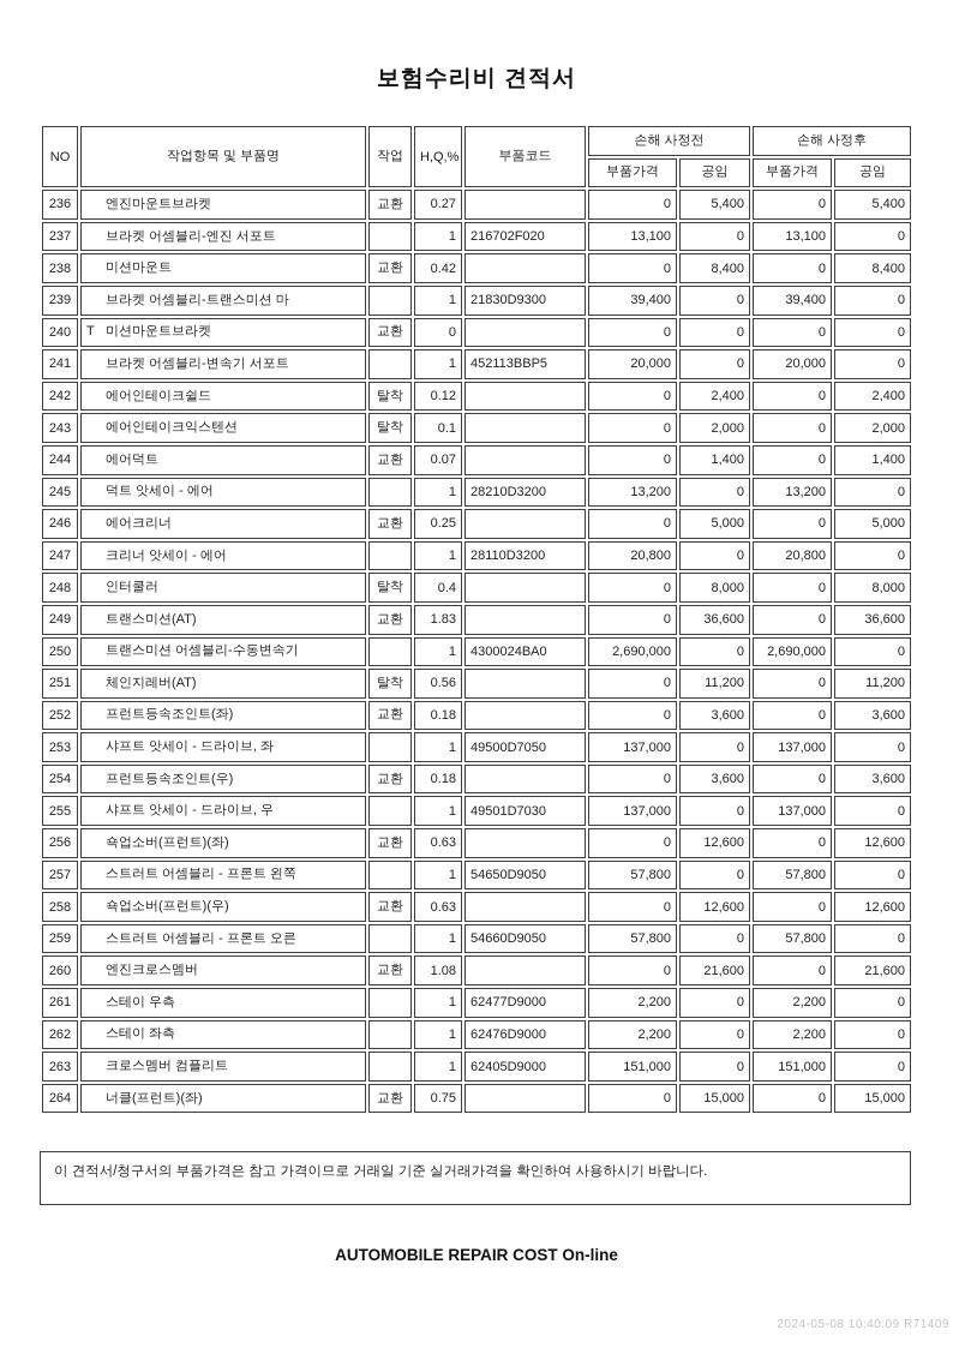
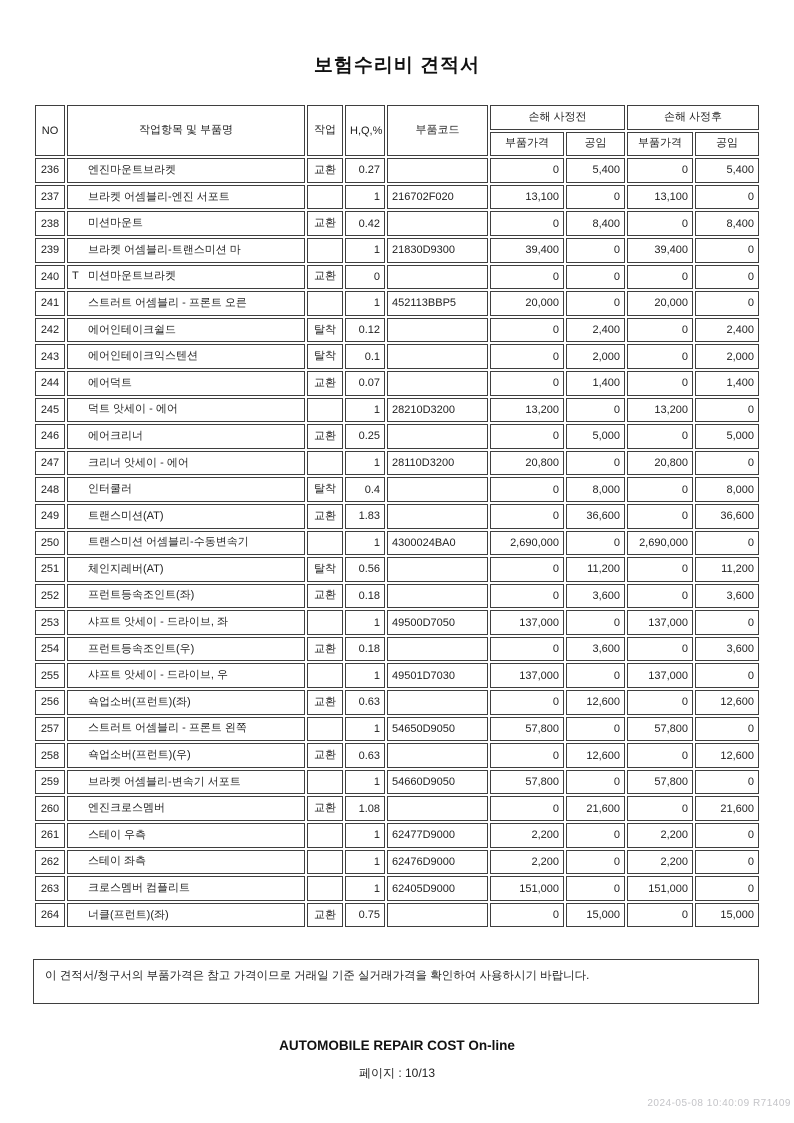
  보험수리비 견적서
  NO	작업항목 및 부품명	작업	H,Q,%	부품코드	손해 사정전	손해 사정후
  부품가격	공임	부품가격	공임
  236	엔진마운트브라켓	교환	0.27		0	5,400	0	5,400
  237	브라켓 어셈블리-엔진 서포트		1	216702F020	13,100	0	13,100	0
  238	미션마운트	교환	0.42		0	8,400	0	8,400
  239	브라켓 어셈블리-트랜스미션 마		1	21830D9300	39,400	0	39,400	0
  240	T 미션마운트브라켓	교환	0		0	0	0	0
- 241	브라켓 어셈블리-변속기 서포트		1	452113BBP5	20,000	0	20,000	0
+ 241	스트러트 어셈블리 - 프론트 오른		1	452113BBP5	20,000	0	20,000	0
  242	에어인테이크쉴드	탈착	0.12		0	2,400	0	2,400
  243	에어인테이크익스텐션	탈착	0.1		0	2,000	0	2,000
  244	에어덕트	교환	0.07		0	1,400	0	1,400
  245	덕트 앗세이 - 에어		1	28210D3200	13,200	0	13,200	0
  246	에어크리너	교환	0.25		0	5,000	0	5,000
  247	크리너 앗세이 - 에어		1	28110D3200	20,800	0	20,800	0
  248	인터쿨러	탈착	0.4		0	8,000	0	8,000
  249	트랜스미션(AT)	교환	1.83		0	36,600	0	36,600
  250	트랜스미션 어셈블리-수동변속기		1	4300024BA0	2,690,000	0	2,690,000	0
  251	체인지레버(AT)	탈착	0.56		0	11,200	0	11,200
  252	프런트등속조인트(좌)	교환	0.18		0	3,600	0	3,600
  253	샤프트 앗세이 - 드라이브, 좌		1	49500D7050	137,000	0	137,000	0
  254	프런트등속조인트(우)	교환	0.18		0	3,600	0	3,600
  255	샤프트 앗세이 - 드라이브, 우		1	49501D7030	137,000	0	137,000	0
  256	쇽업소버(프런트)(좌)	교환	0.63		0	12,600	0	12,600
  257	스트러트 어셈블리 - 프론트 왼쪽		1	54650D9050	57,800	0	57,800	0
  258	쇽업소버(프런트)(우)	교환	0.63		0	12,600	0	12,600
- 259	스트러트 어셈블리 - 프론트 오른		1	54660D9050	57,800	0	57,800	0
+ 259	브라켓 어셈블리-변속기 서포트		1	54660D9050	57,800	0	57,800	0
  260	엔진크로스멤버	교환	1.08		0	21,600	0	21,600
  261	스테이 우측		1	62477D9000	2,200	0	2,200	0
  262	스테이 좌측		1	62476D9000	2,200	0	2,200	0
  263	크로스멤버 컴플리트		1	62405D9000	151,000	0	151,000	0
  264	너클(프런트)(좌)	교환	0.75		0	15,000	0	15,000
  이 견적서/청구서의 부품가격은 참고 가격이므로 거래일 기준 실거래가격을 확인하여 사용하시기 바랍니다.
  AUTOMOBILE REPAIR COST On-line
+ 페이지 : 10/13
  2024-05-08 10:40:09 R71409
